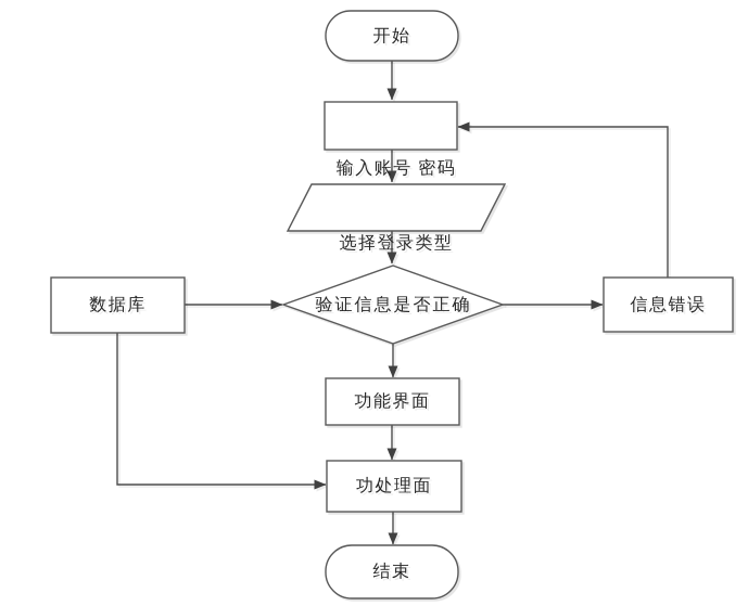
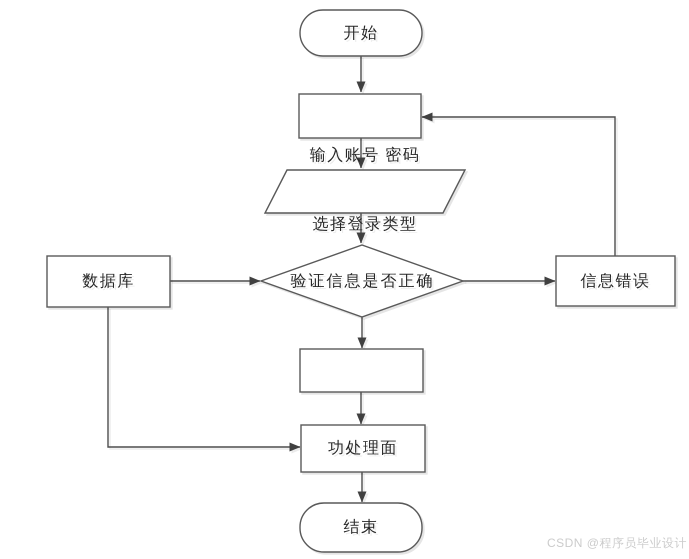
  开始
  输入账号 密码
  选择登录类型
  验证信息是否正确
  数据库
  信息错误
- 功能界面
  功处理面
  结束
+ CSDN @程序员毕业设计
